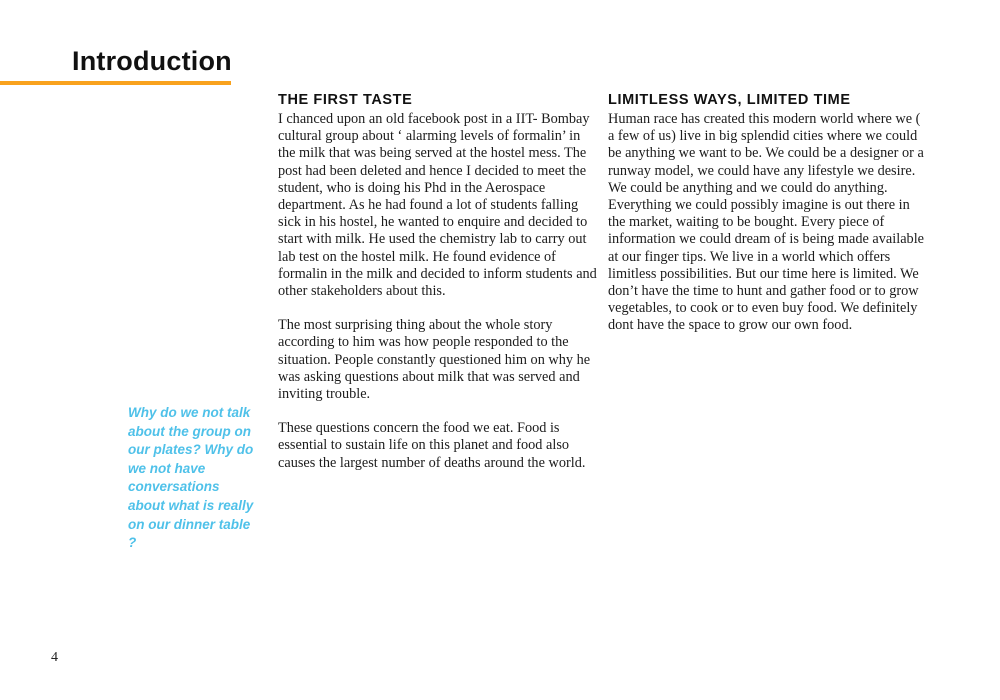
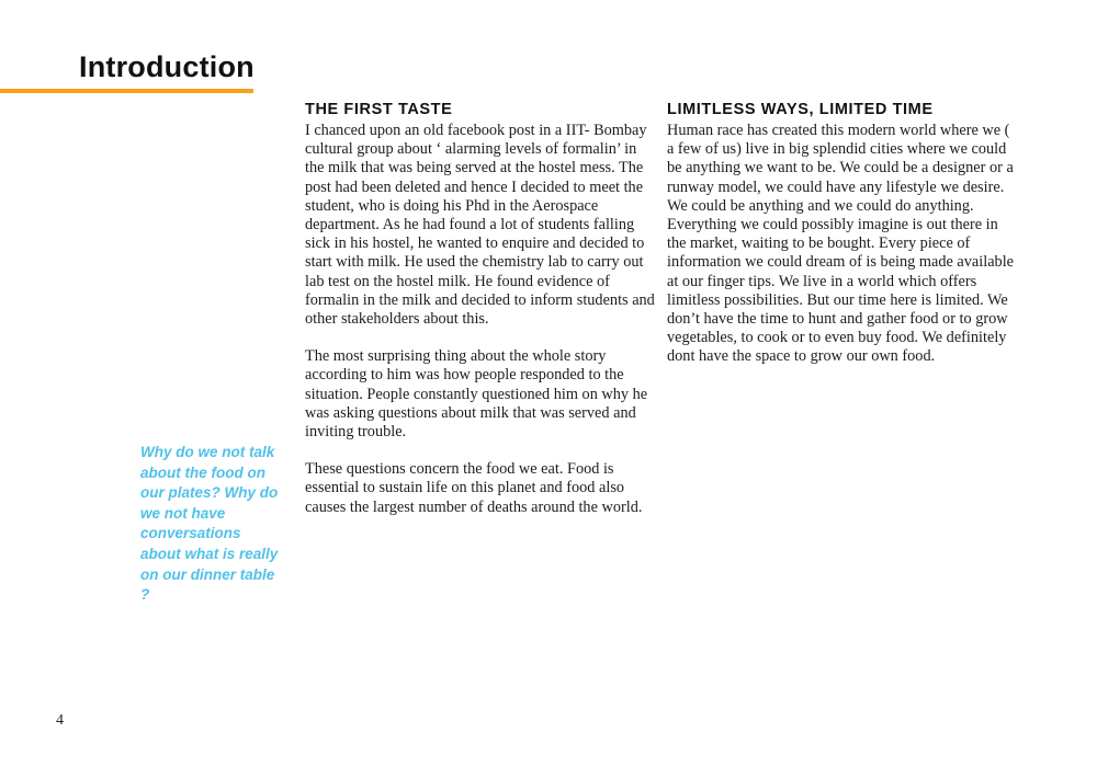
  Introduction
- Why do we not talk about the group on our plates? Why do we not have conversations about what is really on our dinner table ?
+ Why do we not talk about the food on our plates? Why do we not have conversations about what is really on our dinner table ?
  THE FIRST TASTE
  I chanced upon an old facebook post in a IIT- Bombay cultural group about ‘ alarming levels of formalin’ in the milk that was being served at the hostel mess. The post had been deleted and hence I decided to meet the student, who is doing his Phd in the Aerospace department. As he had found a lot of students falling sick in his hostel, he wanted to enquire and decided to start with milk. He used the chemistry lab to carry out lab test on the hostel milk. He found evidence of formalin in the milk and decided to inform students and other stakeholders about this.
  The most surprising thing about the whole story according to him was how people responded to the situation. People constantly questioned him on why he was asking questions about milk that was served and inviting trouble.
  These questions concern the food we eat. Food is essential to sustain life on this planet and food also causes the largest number of deaths around the world.
  LIMITLESS WAYS, LIMITED TIME
  Human race has created this modern world where we ( a few of us) live in big splendid cities where we could be anything we want to be. We could be a designer or a runway model, we could have any lifestyle we desire. We could be anything and we could do anything. Everything we could possibly imagine is out there in the market, waiting to be bought. Every piece of information we could dream of is being made available at our finger tips. We live in a world which offers limitless possibilities. But our time here is limited. We don’t have the time to hunt and gather food or to grow vegetables, to cook or to even buy food. We definitely dont have the space to grow our own food.
  4
